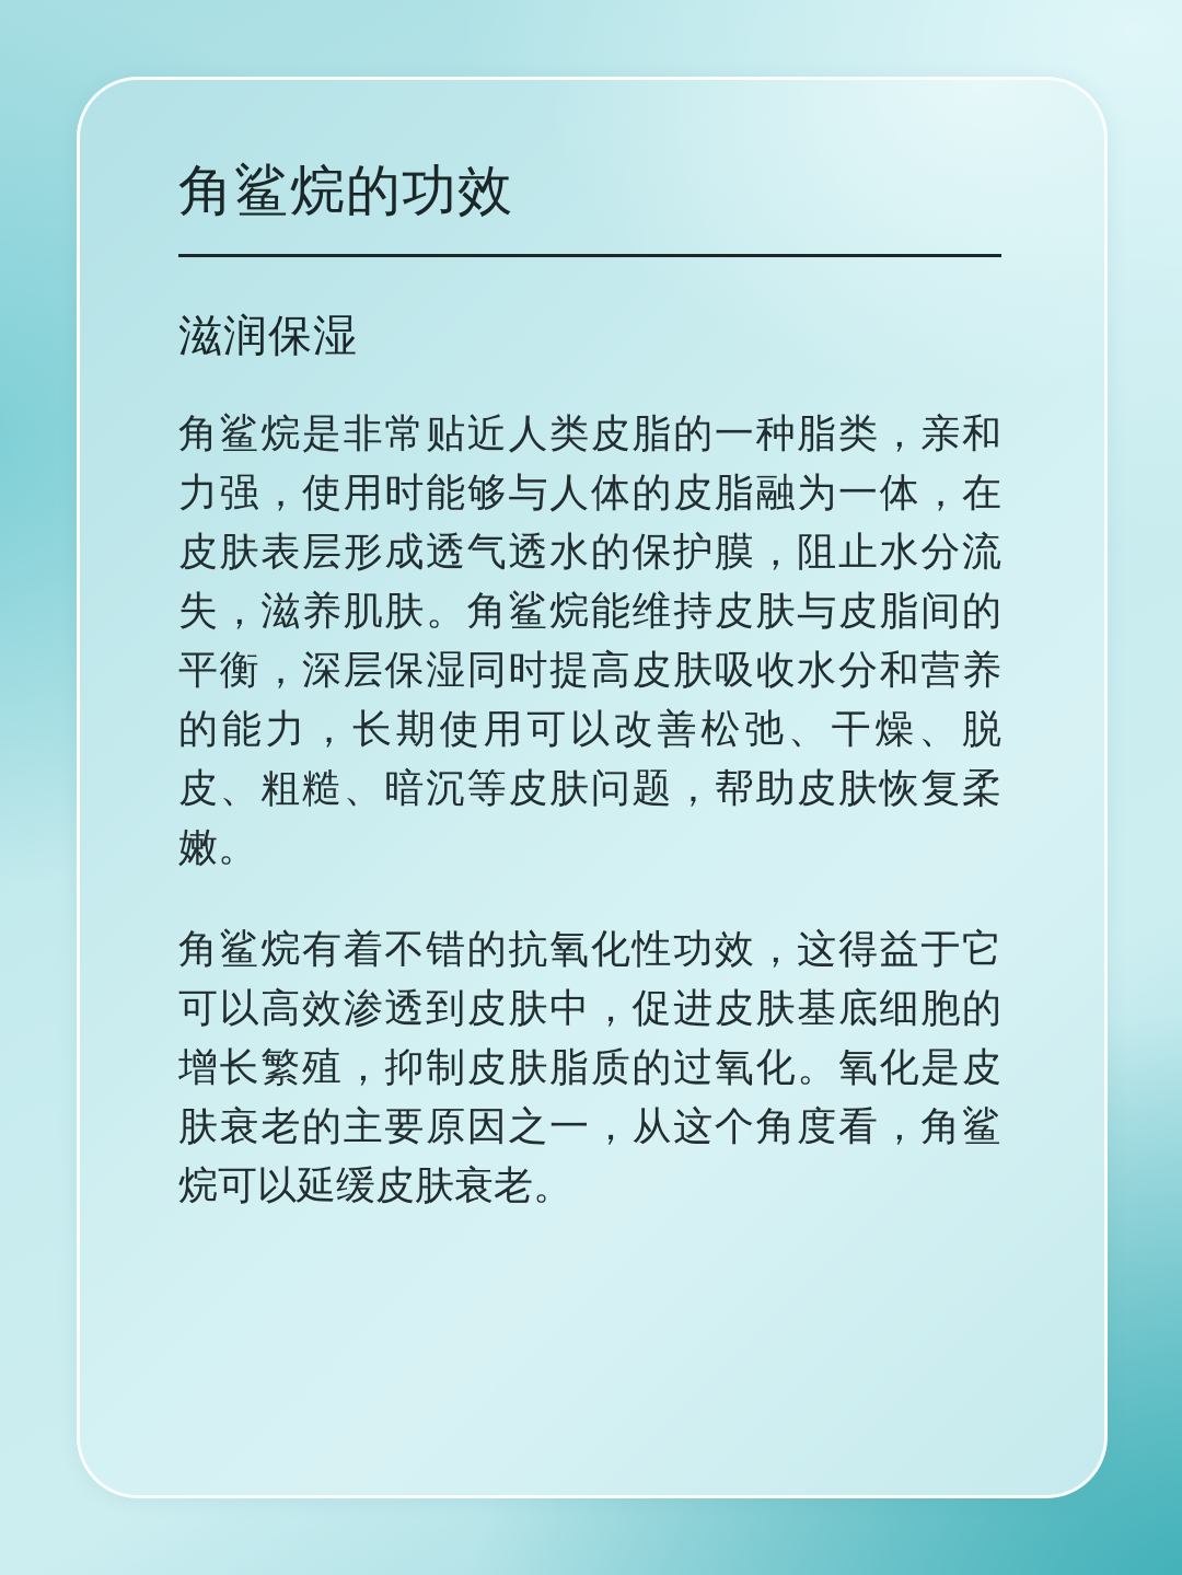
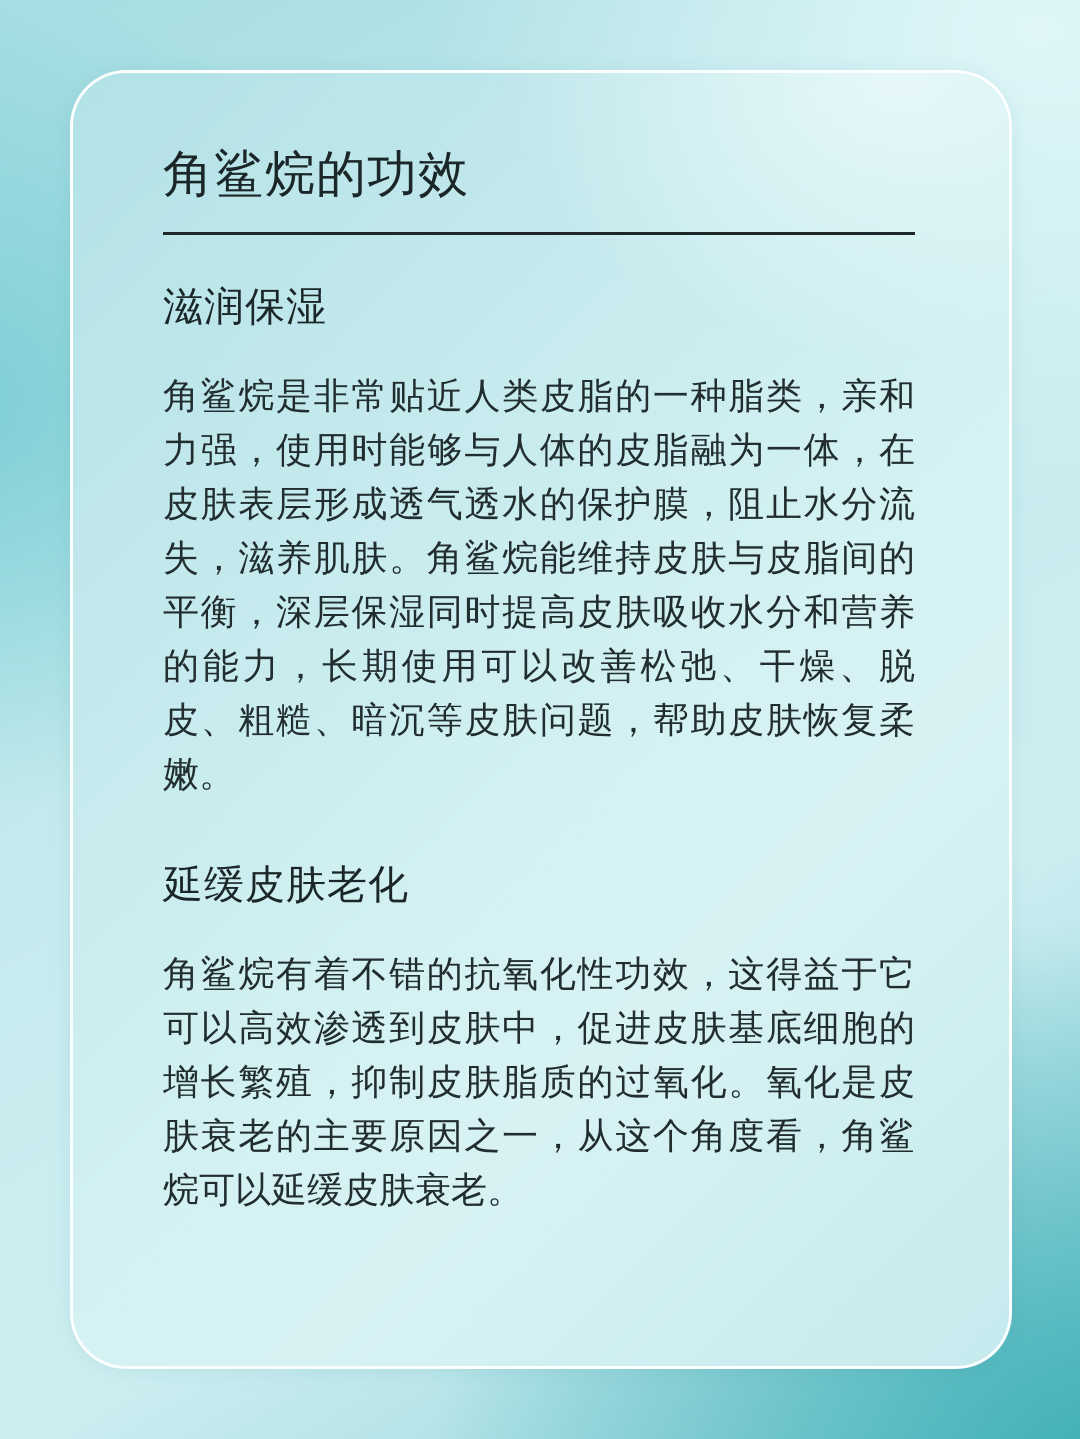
  角鲨烷的功效
  滋润保湿
  角鲨烷是非常贴近人类皮脂的一种脂类，亲和力强，使用时能够与人体的皮脂融为一体，在皮肤表层形成透气透水的保护膜，阻止水分流失，滋养肌肤。角鲨烷能维持皮肤与皮脂间的平衡，深层保湿同时提高皮肤吸收水分和营养的能力，长期使用可以改善松弛、干燥、脱皮、粗糙、暗沉等皮肤问题，帮助皮肤恢复柔嫩。
+ 延缓皮肤老化
  角鲨烷有着不错的抗氧化性功效，这得益于它可以高效渗透到皮肤中，促进皮肤基底细胞的增长繁殖，抑制皮肤脂质的过氧化。氧化是皮肤衰老的主要原因之一，从这个角度看，角鲨烷可以延缓皮肤衰老。
